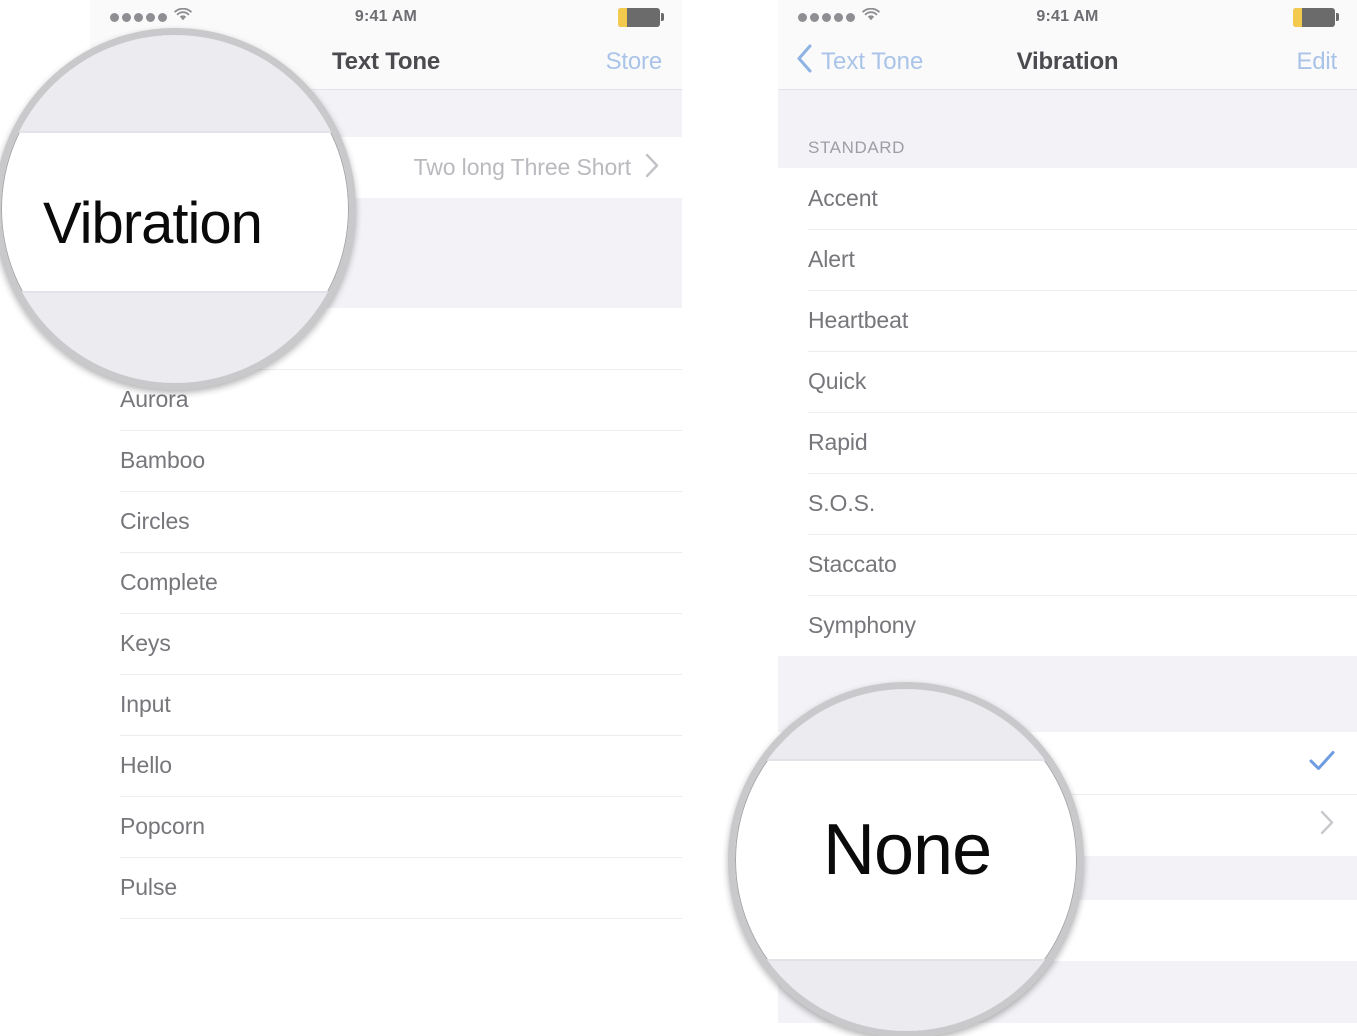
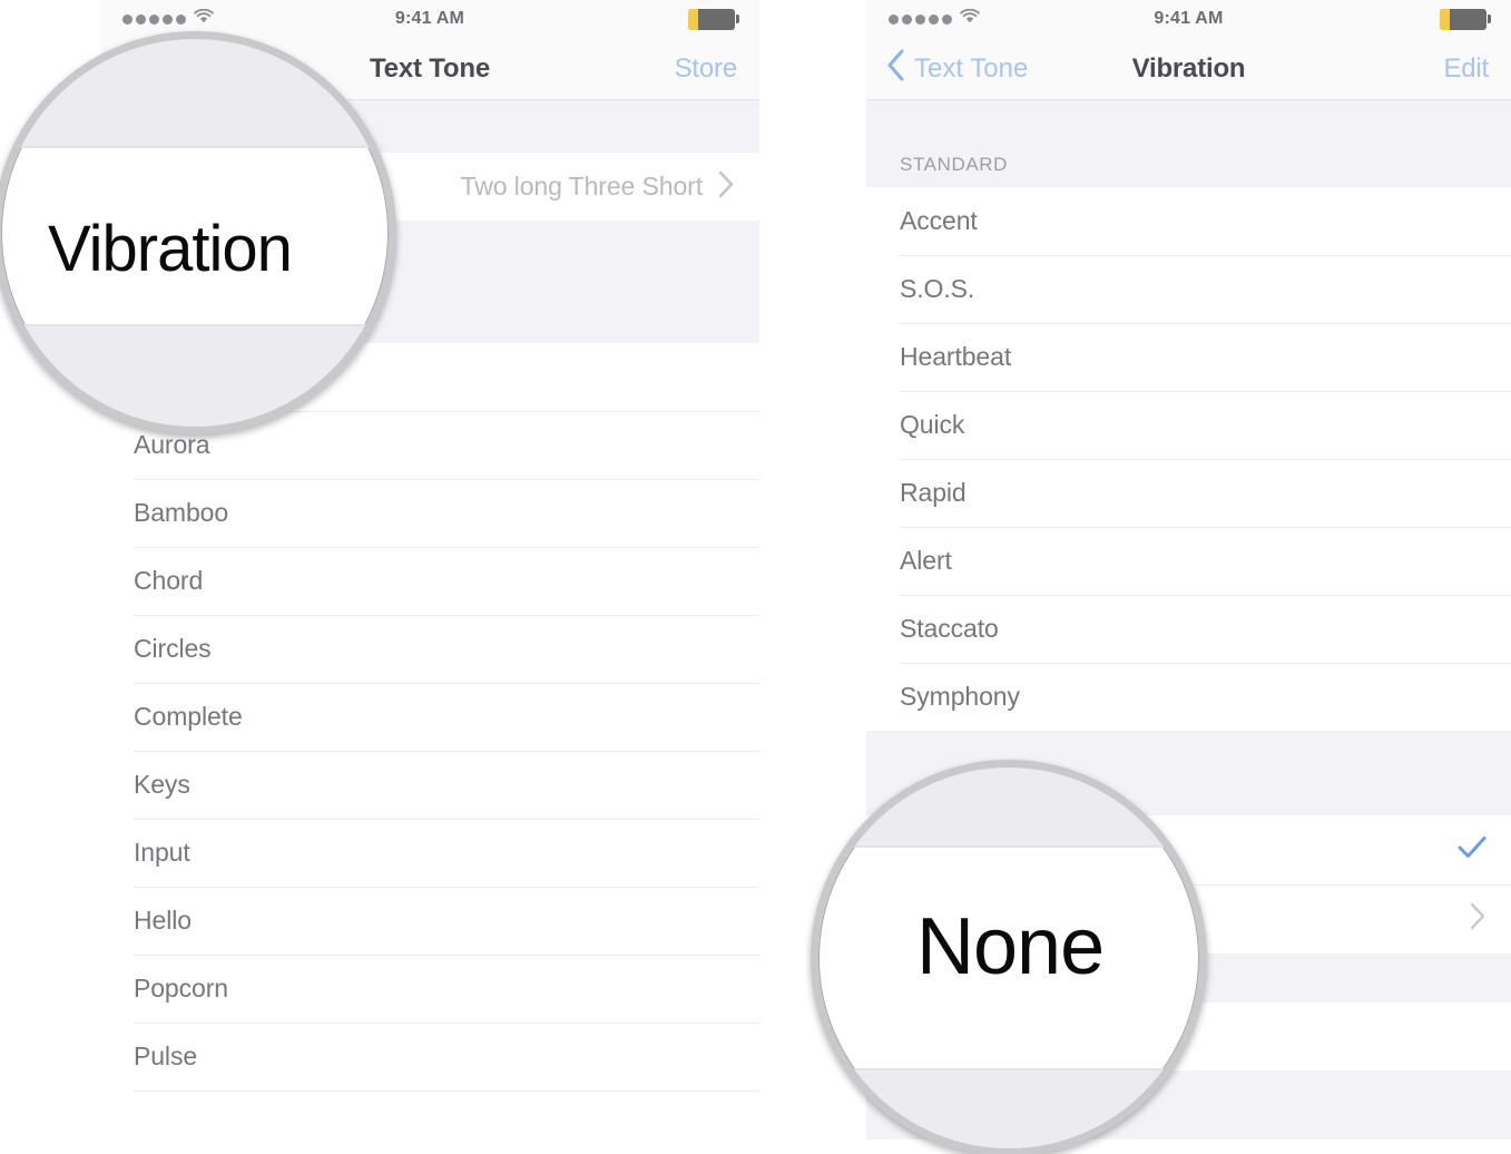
  9:41 AM
  ext Tone
  Store
  Two long Three Short
  Aurora
  Bamboo
+ Chord
  Circles
  Complete
  Keys
  Input
  Hello
  Popcorn
  Pulse
  9:41 AM
  Text Tone
  Vibration
  Edit
  STANDARD
  Accent
- Alert
+ S.O.S.
  Heartbeat
  Quick
  Rapid
- S.O.S.
+ Alert
  Staccato
  Symphony
  Vibration
  None
